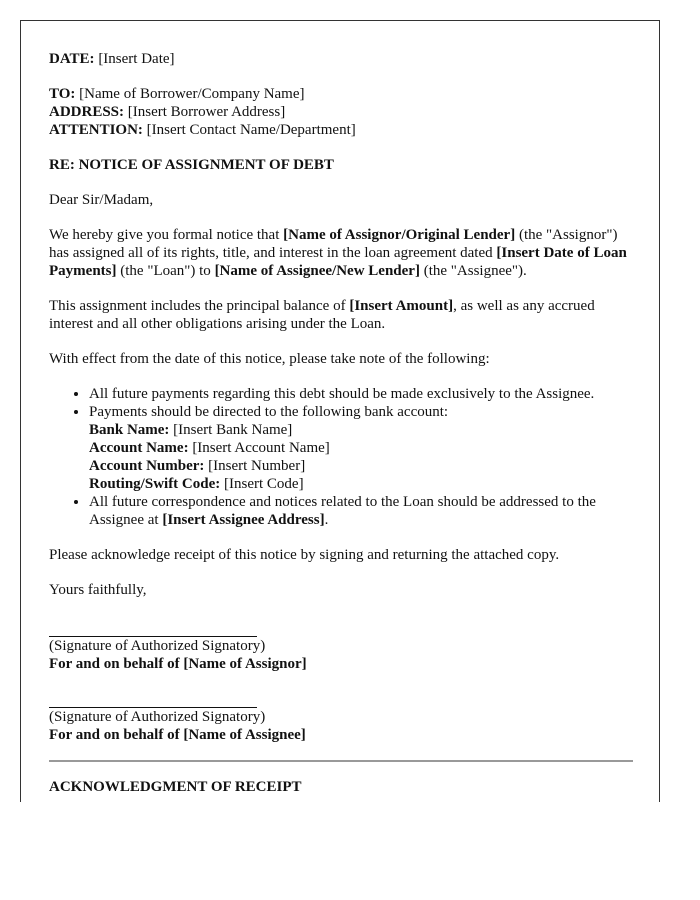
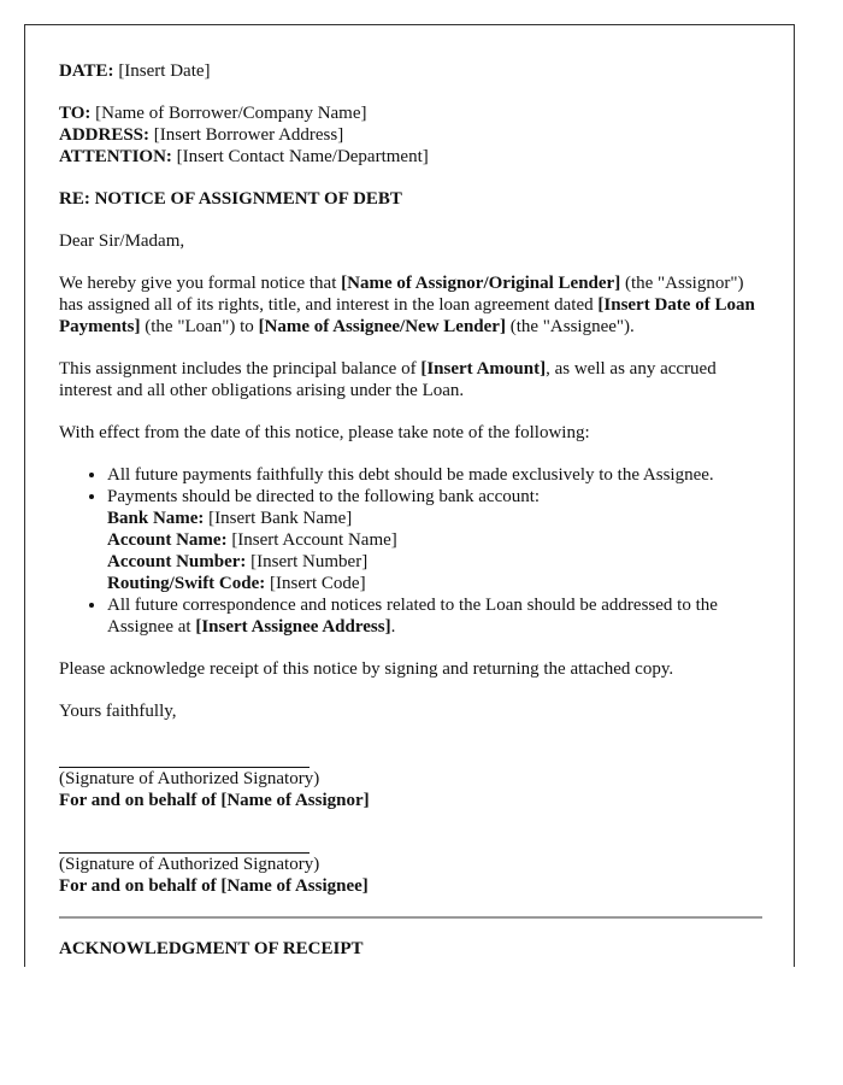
  DATE: [Insert Date]
  TO: [Name of Borrower/Company Name]
  ADDRESS: [Insert Borrower Address]
  ATTENTION: [Insert Contact Name/Department]
  RE: NOTICE OF ASSIGNMENT OF DEBT
  Dear Sir/Madam,
  We hereby give you formal notice that [Name of Assignor/Original Lender] (the "Assignor") has assigned all of its rights, title, and interest in the loan agreement dated [Insert Date of Loan Payments] (the "Loan") to [Name of Assignee/New Lender] (the "Assignee").
  This assignment includes the principal balance of [Insert Amount], as well as any accrued interest and all other obligations arising under the Loan.
  With effect from the date of this notice, please take note of the following:
- All future payments regarding this debt should be made exclusively to the Assignee.
+ All future payments faithfully this debt should be made exclusively to the Assignee.
  Payments should be directed to the following bank account:
  Bank Name: [Insert Bank Name]
  Account Name: [Insert Account Name]
  Account Number: [Insert Number]
  Routing/Swift Code: [Insert Code]
  All future correspondence and notices related to the Loan should be addressed to the Assignee at [Insert Assignee Address].
  Please acknowledge receipt of this notice by signing and returning the attached copy.
  Yours faithfully,
  (Signature of Authorized Signatory)
  For and on behalf of [Name of Assignor]
  (Signature of Authorized Signatory)
  For and on behalf of [Name of Assignee]
  ACKNOWLEDGMENT OF RECEIPT
